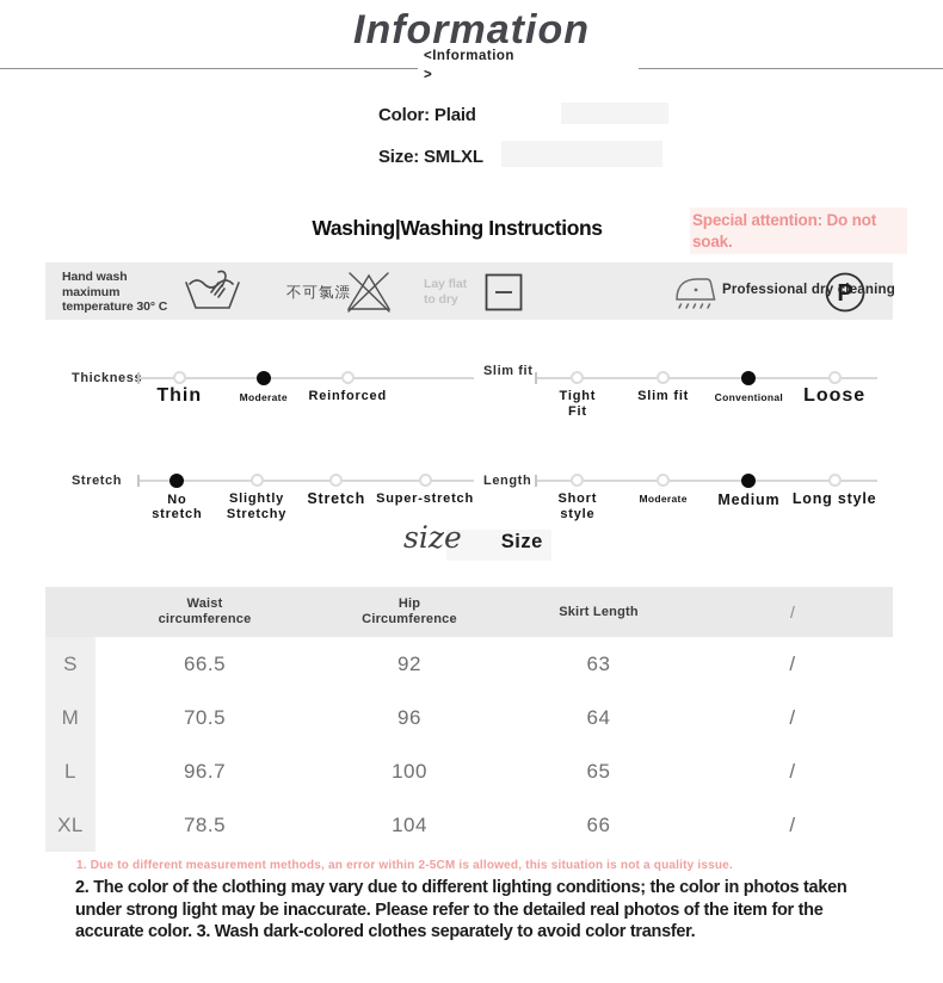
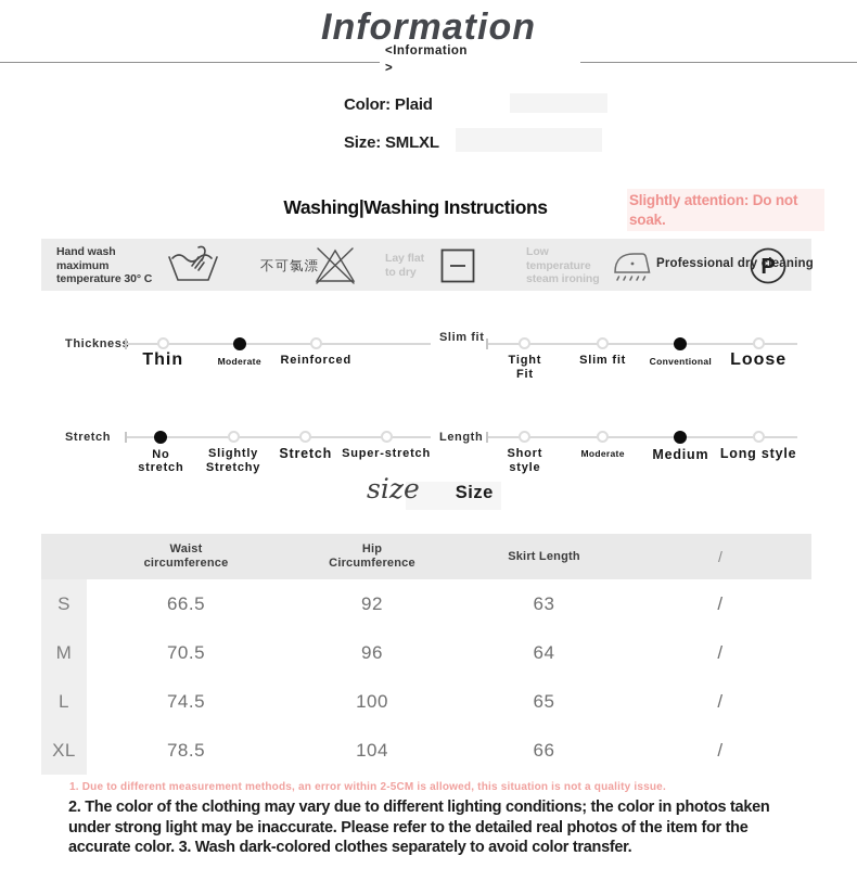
  Information
  <Information
  >
  Color: Plaid
  Size: SMLXL
  Washing|Washing Instructions
- Special attention: Do not soak.
+ Slightly attention: Do not soak.
  Hand wash maximum temperature 30° C
  不可氯漂
  Lay flat to dry
+ Low temperature steam ironing
  Professional dry cleaning
  P
  Thicknes
  Thin
  Moderate
  Reinforced
  Slim fit
  Tight Fit
  Slim fit
  Conventional
  Loose
  Stretch
  No stretch
  Slightly Stretchy
  Stretch
  Super-stretch
  Length
  Short style
  Moderate
  Medium
  Long style
  size
  Size
  Waist circumference
  Hip Circumference
  Skirt Length
  /
  S
  66.5
  92
  63
  /
  M
  70.5
  96
  64
  /
  L
- 96.7
+ 74.5
  100
  65
  /
  XL
  78.5
  104
  66
  /
  1. Due to different measurement methods, an error within 2-5CM is allowed, this situation is not a quality issue.
  2. The color of the clothing may vary due to different lighting conditions; the color in photos taken under strong light may be inaccurate. Please refer to the detailed real photos of the item for the accurate color. 3. Wash dark-colored clothes separately to avoid color transfer.
